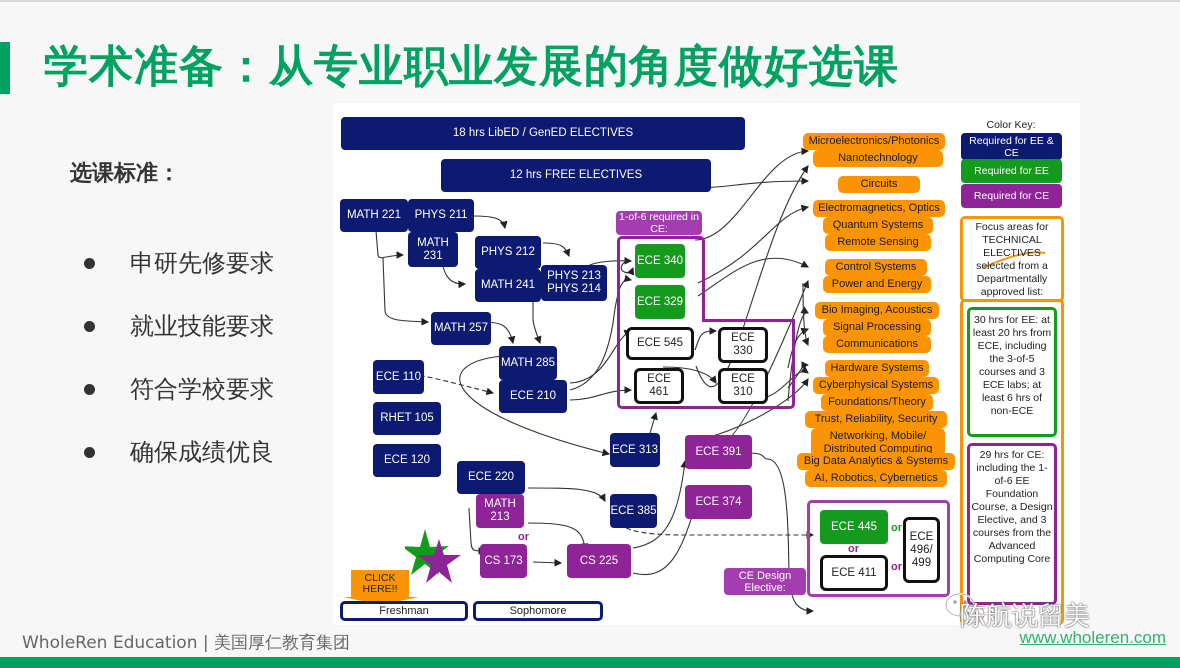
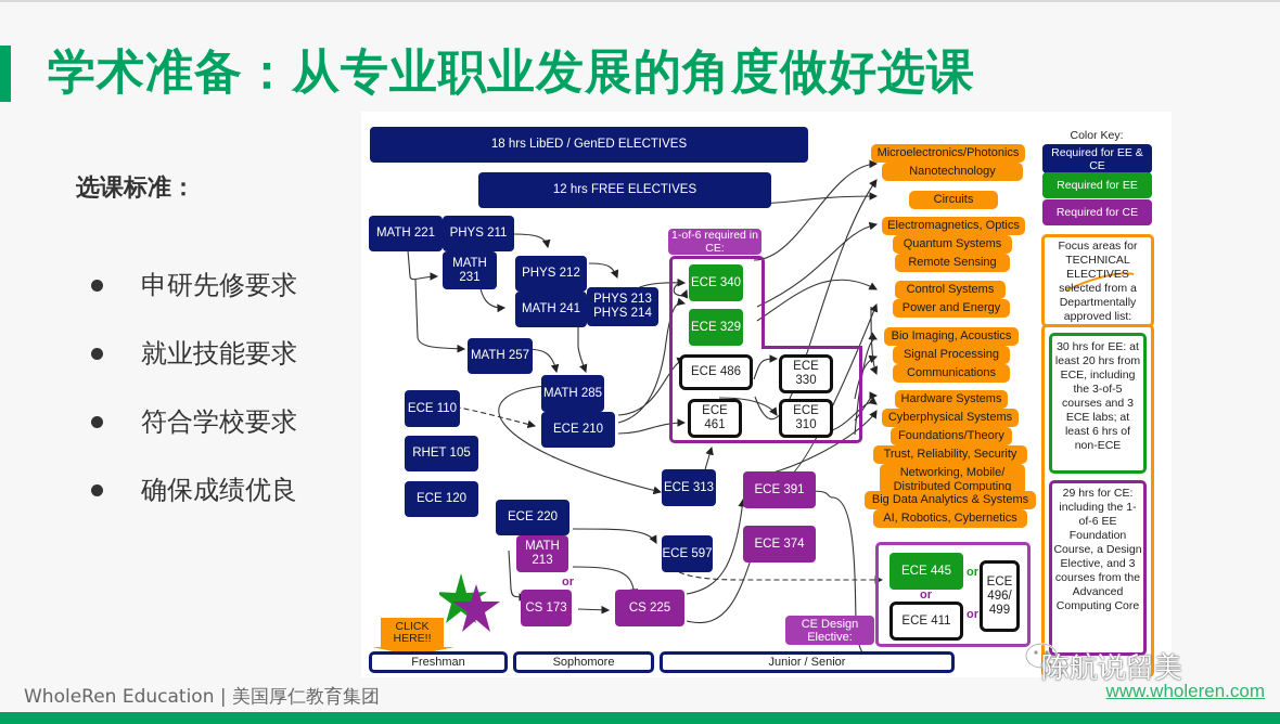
  学术准备：从专业职业发展的角度做好选课
  选课标准：
  申研先修要求
  就业技能要求
  符合学校要求
  确保成绩优良
  18 hrs LibED / GenED ELECTIVES
  12 hrs FREE ELECTIVES
  MATH 221
  PHYS 211
  MATH 231
  PHYS 212
  MATH 241
  PHYS 213
  PHYS 214
  MATH 257
  MATH 285
  ECE 110
  ECE 210
  RHET 105
  ECE 120
  ECE 220
  MATH 213
  or
  CS 173
  CS 225
  ECE 313
- ECE 385
+ ECE 597
  ECE 391
  ECE 374
  1-of-6 required in CE:
  ECE 340
  ECE 329
- ECE 545
+ ECE 486
  ECE 330
  ECE 461
  ECE 310
  ECE 445
  or
  or
  or
  ECE 411
  ECE 496/ 499
  CE Design Elective:
  CLICK HERE!!
  Freshman
  Sophomore
+ Junior / Senior
  Microelectronics/Photonics
  Nanotechnology
  Circuits
  Electromagnetics, Optics
  Quantum Systems
  Remote Sensing
  Control Systems
  Power and Energy
  Bio Imaging, Acoustics
  Signal Processing
  Communications
  Hardware Systems
  Cyberphysical Systems
  Foundations/Theory
  Trust, Reliability, Security
  Networking, Mobile/ Distributed Computing
  Big Data Analytics & Systems
  AI, Robotics, Cybernetics
  Color Key:
  Required for EE & CE
  Required for EE
  Required for CE
  Focus areas for TECHNICAL ELECTIVES selected from a Departmentally approved list:
  30 hrs for EE: at least 20 hrs from ECE, including the 3-of-5 courses and 3 ECE labs; at least 6 hrs of non-ECE
  29 hrs for CE: including the 1-of-6 EE Foundation Course, a Design Elective, and 3 courses from the Advanced Computing Core
  陈航说留美
  WholeRen Education | 美国厚仁教育集团
  www.wholeren.com
